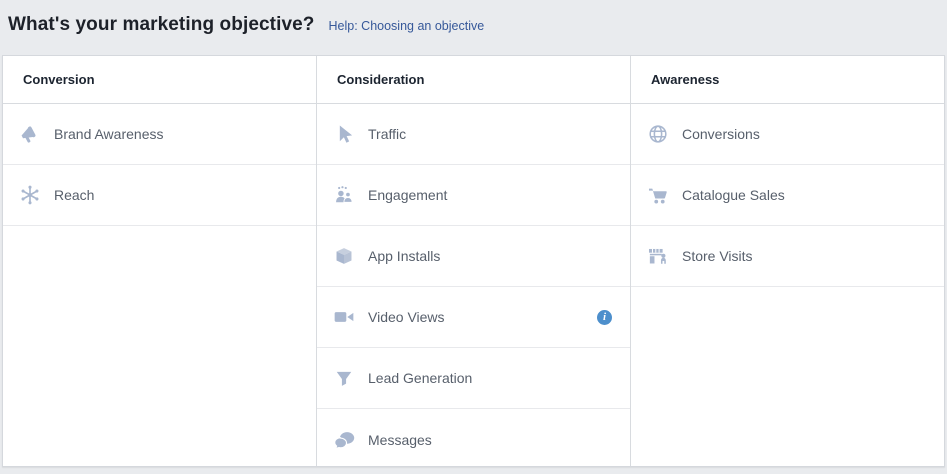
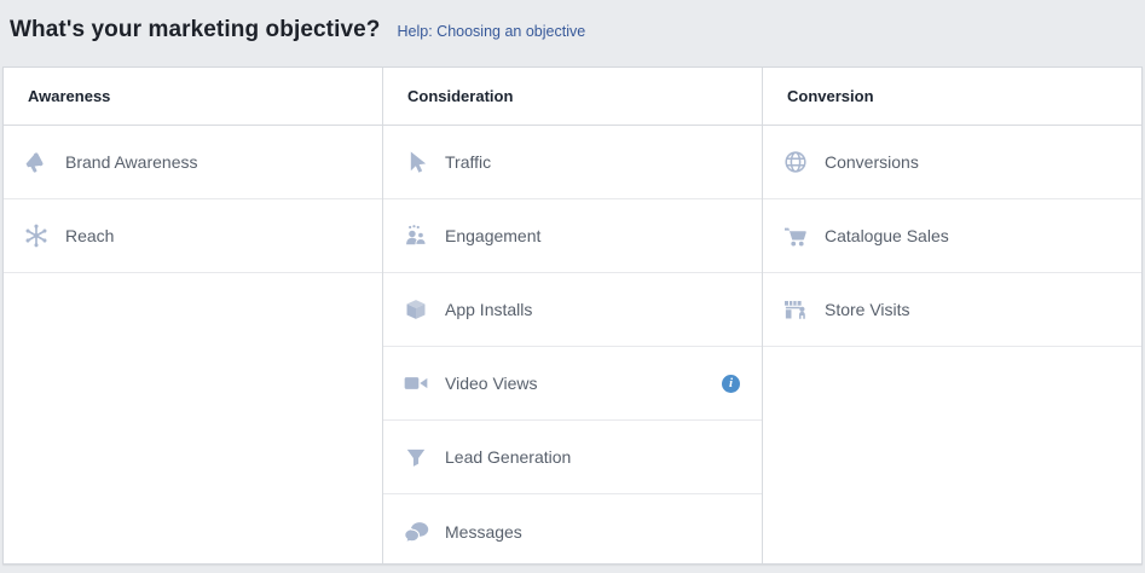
  What's your marketing objective?
  Help: Choosing an objective
- Conversion
+ Awareness
  Brand Awareness
  Reach
  Consideration
  Traffic
  Engagement
  App Installs
  Video Views
  i
  Lead Generation
  Messages
- Awareness
+ Conversion
  Conversions
  Catalogue Sales
  Store Visits
